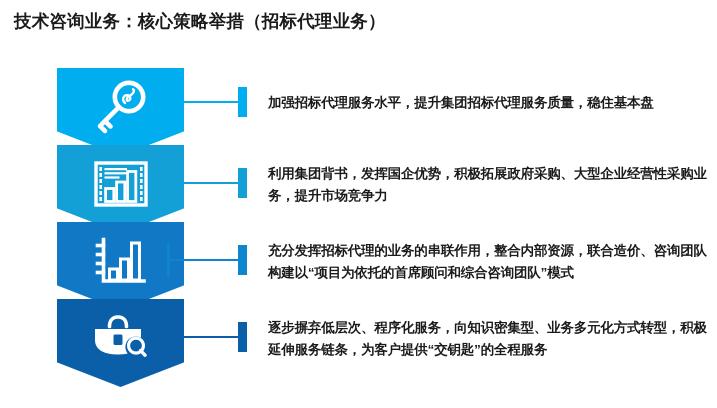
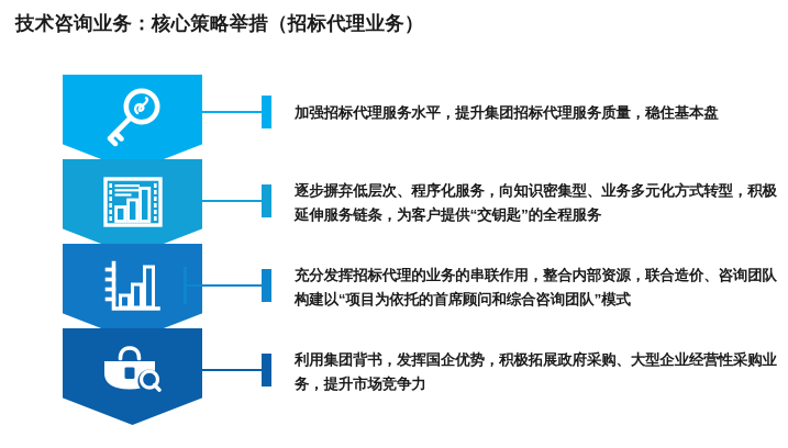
  技术咨询业务：核心策略举措（招标代理业务）
  加强招标代理服务水平，提升集团招标代理服务质量，稳住基本盘
- 利用集团背书，发挥国企优势，积极拓展政府采购、大型企业经营性采购业务，提升市场竞争力
+ 逐步摒弃低层次、程序化服务，向知识密集型、业务多元化方式转型，积极延伸服务链条，为客户提供“交钥匙”的全程服务
  充分发挥招标代理的业务的串联作用，整合内部资源，联合造价、咨询团队构建以“项目为依托的首席顾问和综合咨询团队”模式
- 逐步摒弃低层次、程序化服务，向知识密集型、业务多元化方式转型，积极延伸服务链条，为客户提供“交钥匙”的全程服务
+ 利用集团背书，发挥国企优势，积极拓展政府采购、大型企业经营性采购业务，提升市场竞争力
